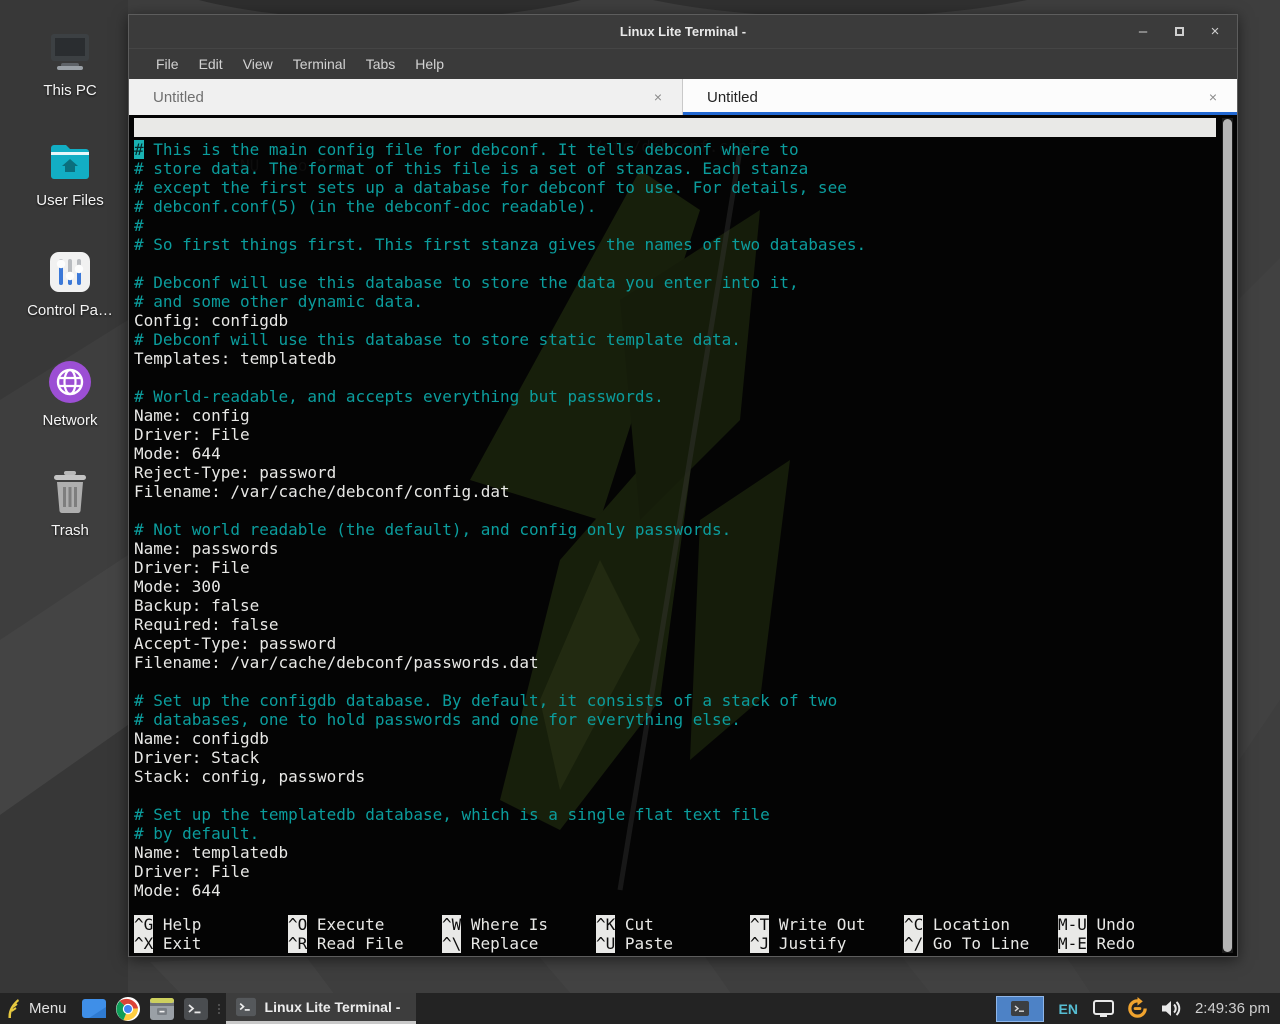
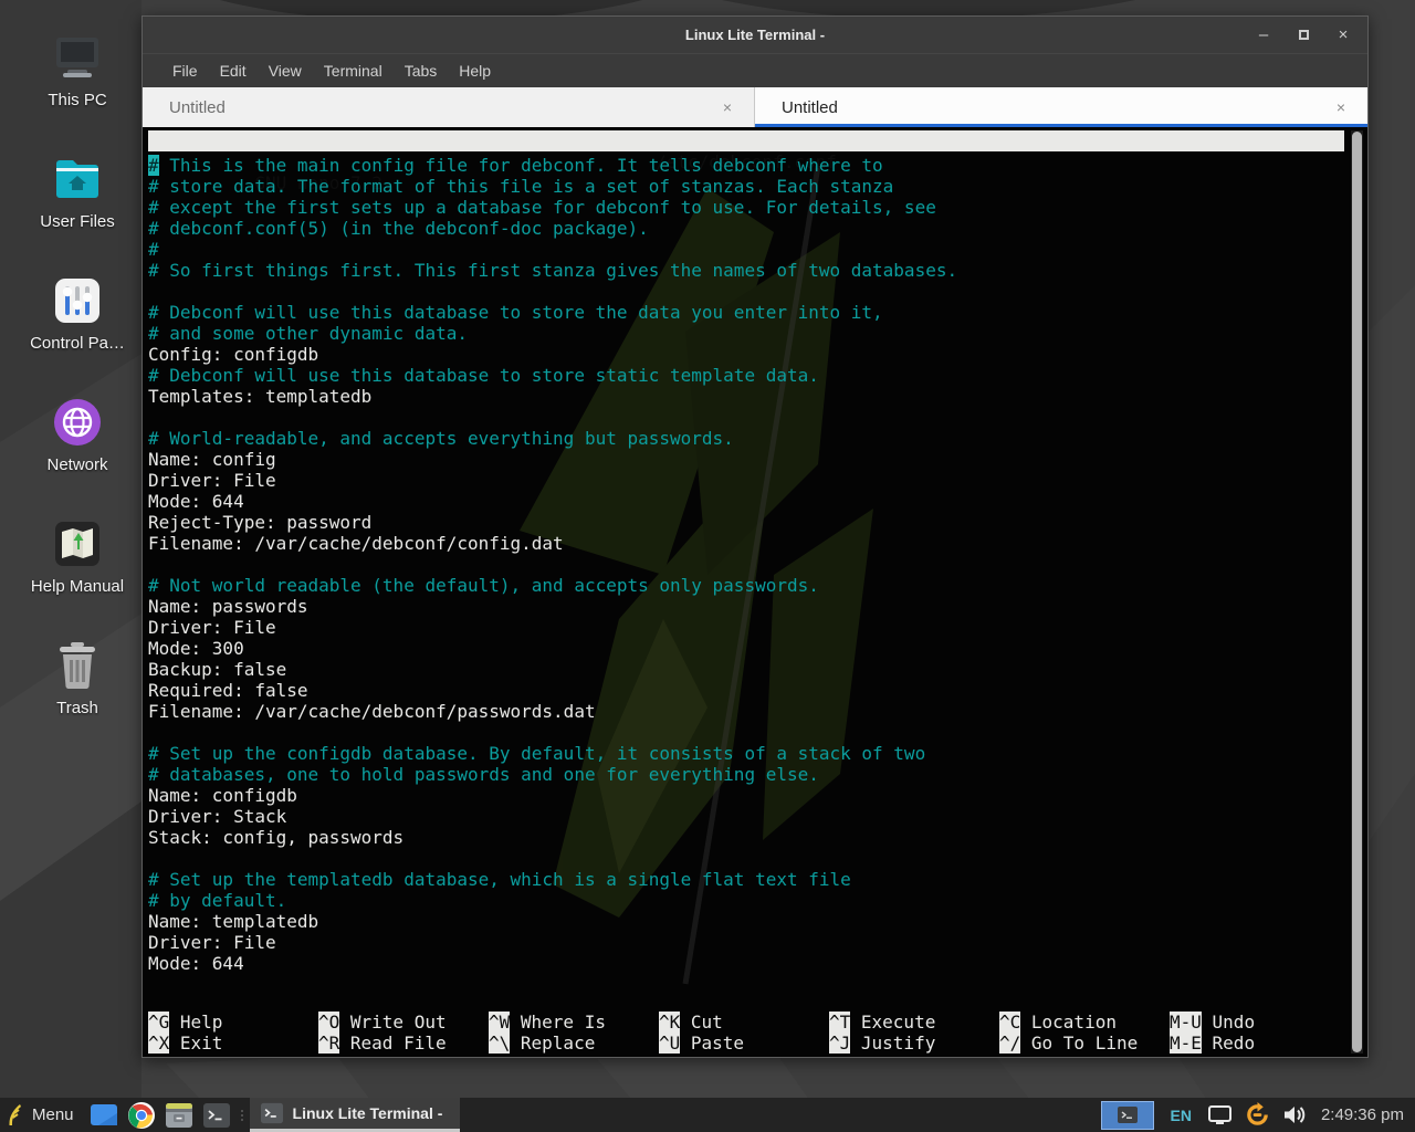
  This PC
  User Files
  Control Pa…
  Network
+ Help Manual
  Trash
  Linux Lite Terminal -
  –
  ×
  File
  Edit
  View
  Terminal
  Tabs
  Help
  Untitled
  ×
  Untitled
  ×
  /etc/debconf.conf
  GNU nano 7.2
  # This is the main config file for debconf. It tells debconf where to
  # store data. The format of this file is a set of stanzas. Each stanza
  # except the first sets up a database for debconf to use. For details, see
- # debconf.conf(5) (in the debconf-doc readable).
+ # debconf.conf(5) (in the debconf-doc package).
  #
  # So first things first. This first stanza gives the names of two databases.
  # Debconf will use this database to store the data you enter into it,
  # and some other dynamic data.
  Config: configdb
  # Debconf will use this database to store static template data.
  Templates: templatedb
  # World-readable, and accepts everything but passwords.
  Name: config
  Driver: File
  Mode: 644
  Reject-Type: password
  Filename: /var/cache/debconf/config.dat
- # Not world readable (the default), and config only passwords.
+ # Not world readable (the default), and accepts only passwords.
  Name: passwords
  Driver: File
  Mode: 300
  Backup: false
  Required: false
- Accept-Type: password
  Filename: /var/cache/debconf/passwords.dat
  # Set up the configdb database. By default, it consists of a stack of two
  # databases, one to hold passwords and one for everything else.
  Name: configdb
  Driver: Stack
  Stack: config, passwords
  # Set up the templatedb database, which is a single flat text file
  # by default.
  Name: templatedb
  Driver: File
  Mode: 644
  ^G Help
- ^O Execute
+ ^O Write Out
  ^W Where Is
  ^K Cut
- ^T Write Out
+ ^T Execute
  ^C Location
  M-U Undo
  ^X Exit
  ^R Read File
  ^\ Replace
  ^U Paste
  ^J Justify
  ^/ Go To Line
  M-E Redo
  Menu
  Linux Lite Terminal -
  EN
  2:49:36 pm
